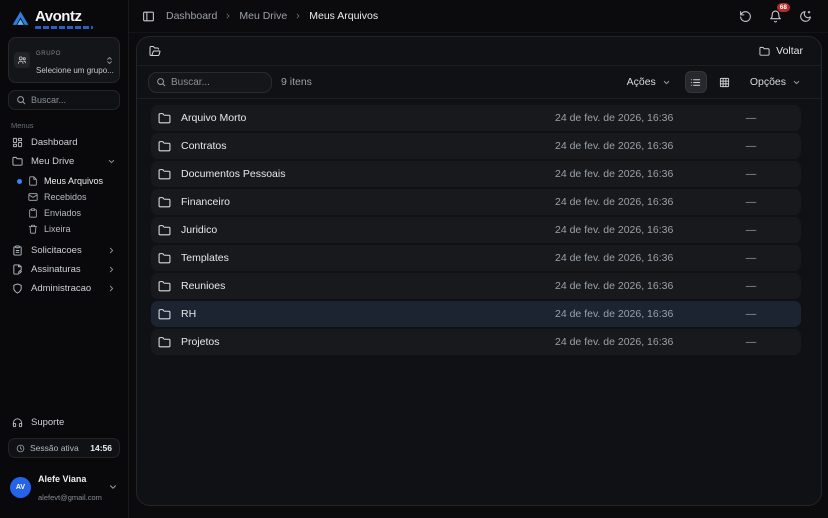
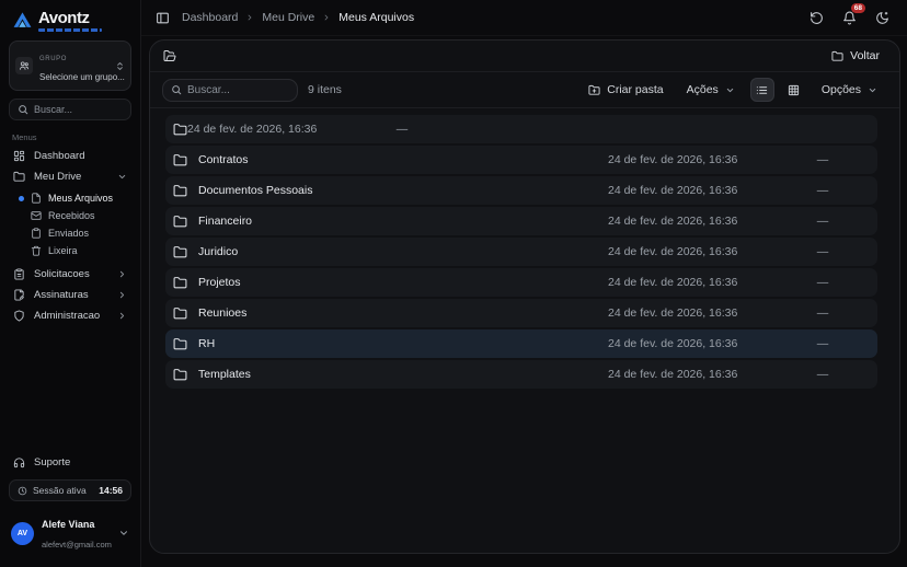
  Avontz
  Selecione um grupo...
  Buscar...
  Menus
  Dashboard
  Meu Drive
  Meus Arquivos
  Recebidos
  Enviados
  Lixeira
  Solicitacoes
  Assinaturas
  Administracao
  Suporte
  Sessão ativa
  14:56
  Alefe Viana
  alefevt@gmail.com
  Dashboard
  Meu Drive
  Meus Arquivos
  Voltar
  Buscar...
  9 itens
+ Criar pasta
  Ações
  Opções
- Arquivo Morto
  24 de fev. de 2026, 16:36
  —
  Contratos
  24 de fev. de 2026, 16:36
  —
  Documentos Pessoais
  24 de fev. de 2026, 16:36
  —
  Financeiro
  24 de fev. de 2026, 16:36
  —
  Juridico
  24 de fev. de 2026, 16:36
  —
- Templates
+ Projetos
  24 de fev. de 2026, 16:36
  —
  Reunioes
  24 de fev. de 2026, 16:36
  —
  RH
  24 de fev. de 2026, 16:36
  —
- Projetos
+ Templates
  24 de fev. de 2026, 16:36
  —
